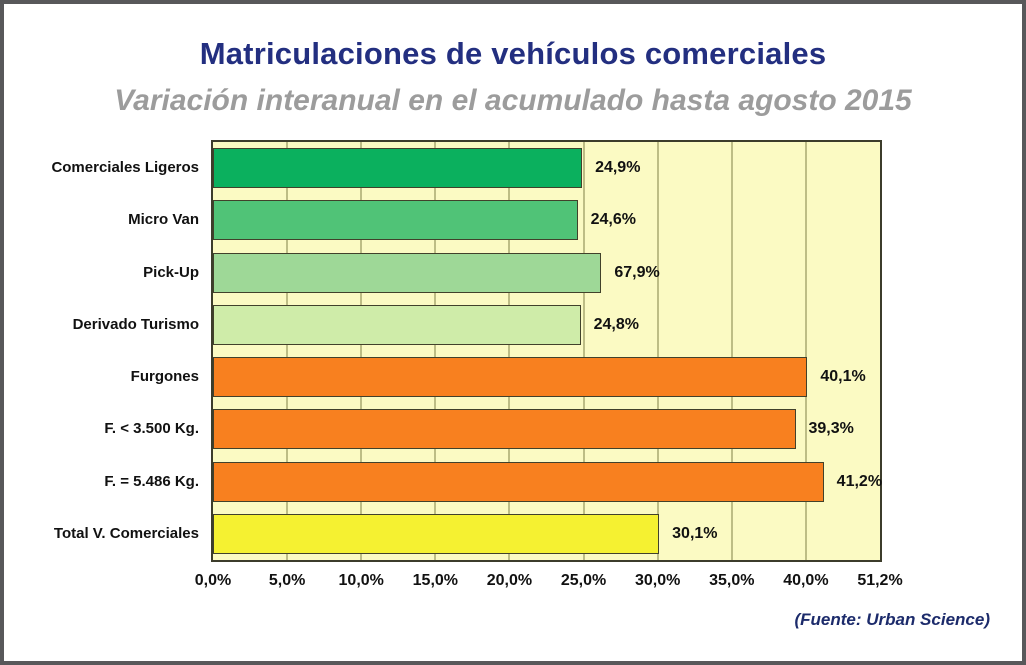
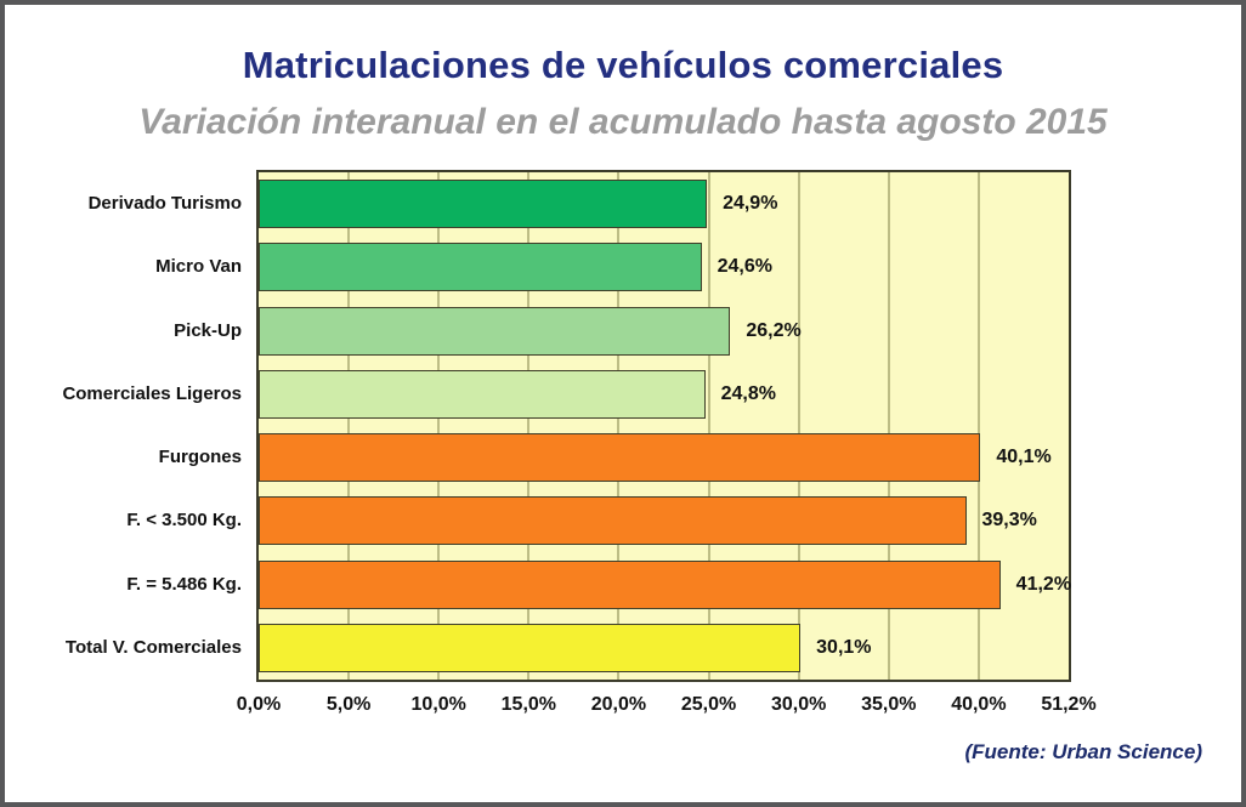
  Matriculaciones de vehículos comerciales
  Variación interanual en el acumulado hasta agosto 2015
  0,0%
  5,0%
  10,0%
  15,0%
  20,0%
  25,0%
  30,0%
  35,0%
  40,0%
  51,2%
- Comerciales Ligeros
+ Derivado Turismo
  24,9%
  Micro Van
  24,6%
  Pick-Up
- 67,9%
+ 26,2%
- Derivado Turismo
+ Comerciales Ligeros
  24,8%
  Furgones
  40,1%
  F. < 3.500 Kg.
  39,3%
  F. = 5.486 Kg.
  41,2%
  Total V. Comerciales
  30,1%
  (Fuente: Urban Science)
